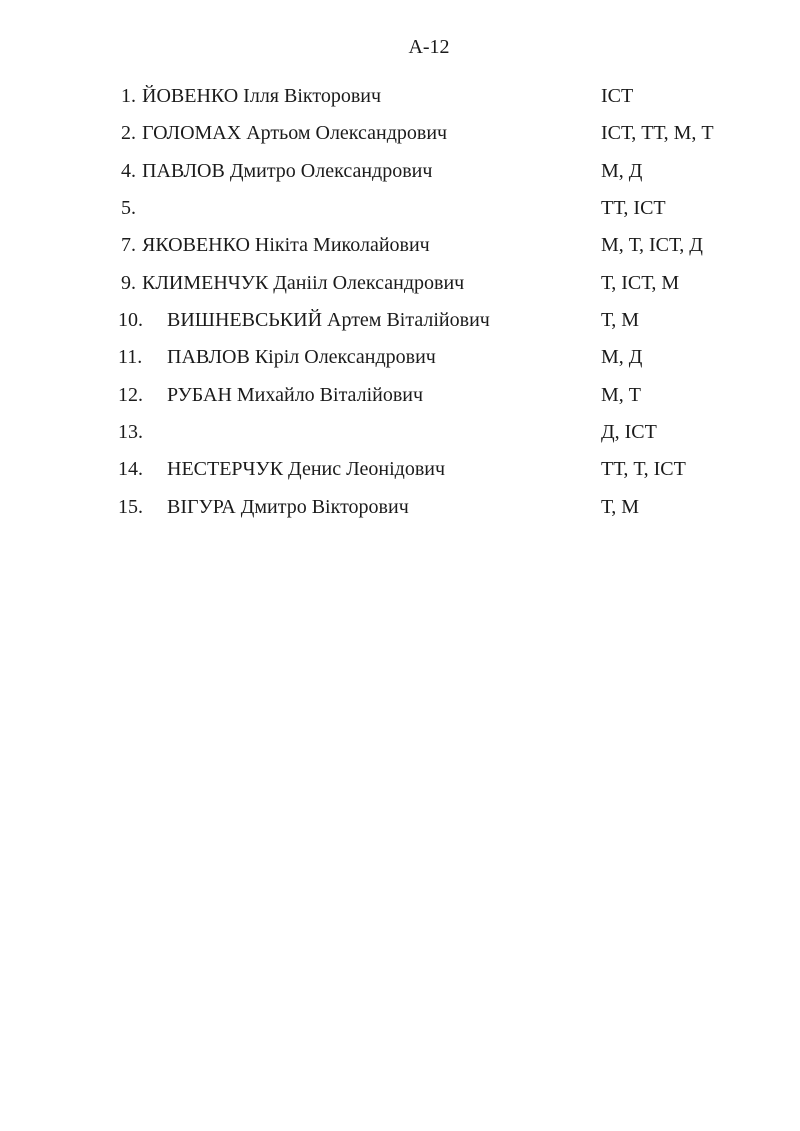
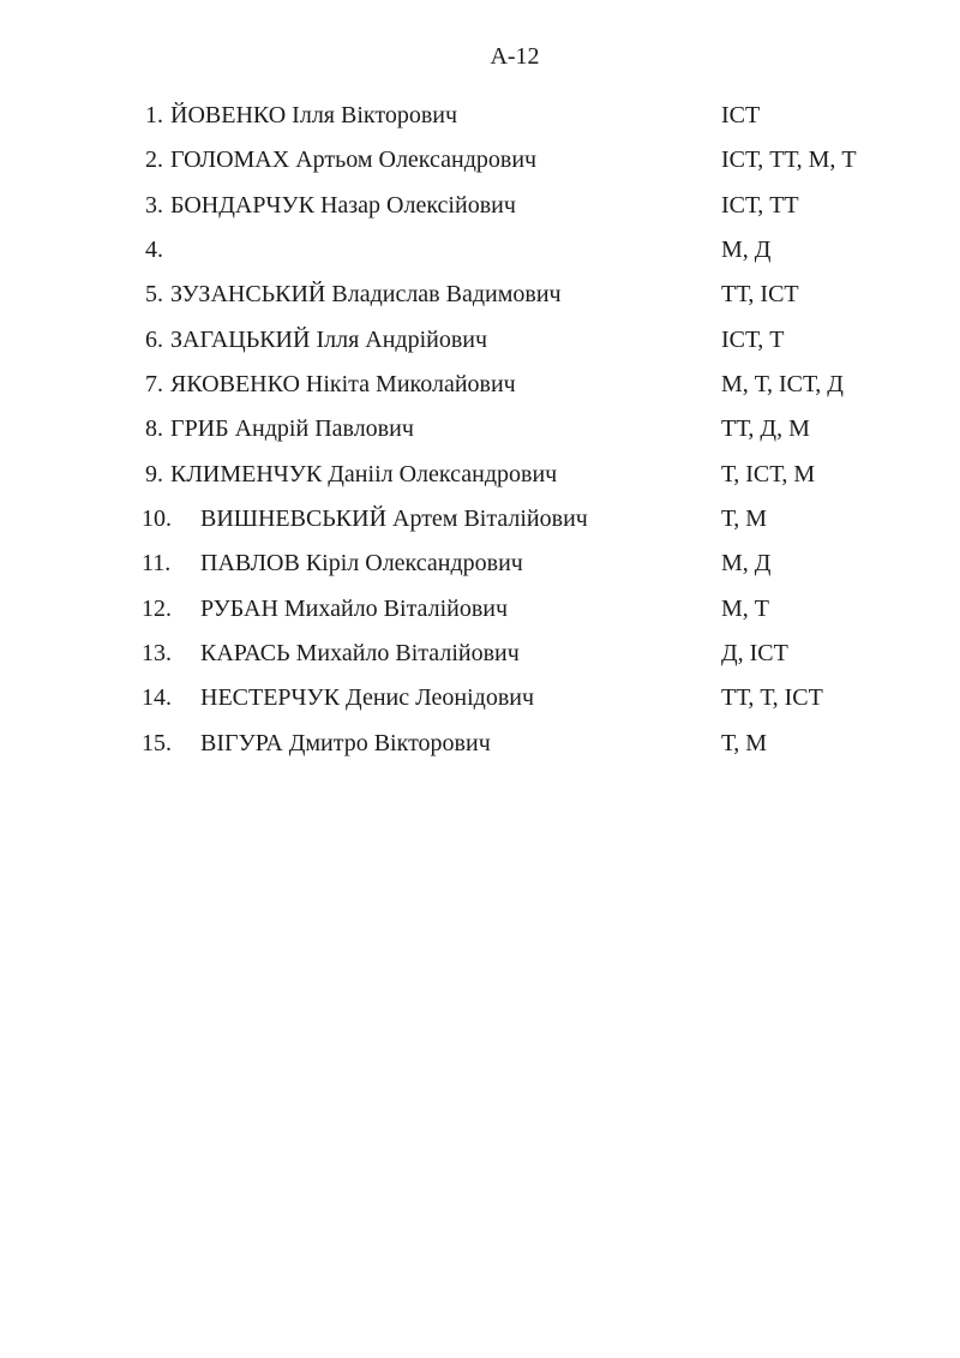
  А-12
  1.
  ЙОВЕНКО Ілля Вікторович
  ІСТ
  2.
  ГОЛОМАХ Артьом Олександрович
  ІСТ, ТТ, М, Т
+ 3.
+ БОНДАРЧУК Назар Олексійович
+ ІСТ, ТТ
  4.
- ПАВЛОВ Дмитро Олександрович
  М, Д
  5.
+ ЗУЗАНСЬКИЙ Владислав Вадимович
  ТТ, ІСТ
+ 6.
+ ЗАГАЦЬКИЙ Ілля Андрійович
+ ІСТ, Т
  7.
  ЯКОВЕНКО Нікіта Миколайович
  М, Т, ІСТ, Д
+ 8.
+ ГРИБ Андрій Павлович
+ ТТ, Д, М
  9.
  КЛИМЕНЧУК Данііл Олександрович
  Т, ІСТ, М
  10.
  ВИШНЕВСЬКИЙ Артем Віталійович
  Т, М
  11.
  ПАВЛОВ Кіріл Олександрович
  М, Д
  12.
  РУБАН Михайло Віталійович
  М, Т
  13.
+ КАРАСЬ Михайло Віталійович
  Д, ІСТ
  14.
  НЕСТЕРЧУК Денис Леонідович
  ТТ, Т, ІСТ
  15.
  ВІГУРА Дмитро Вікторович
  Т, М
